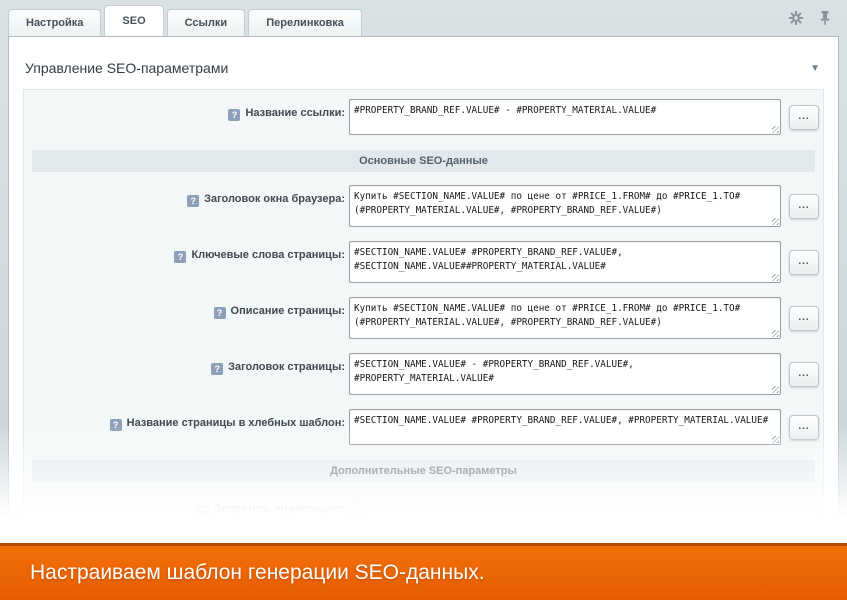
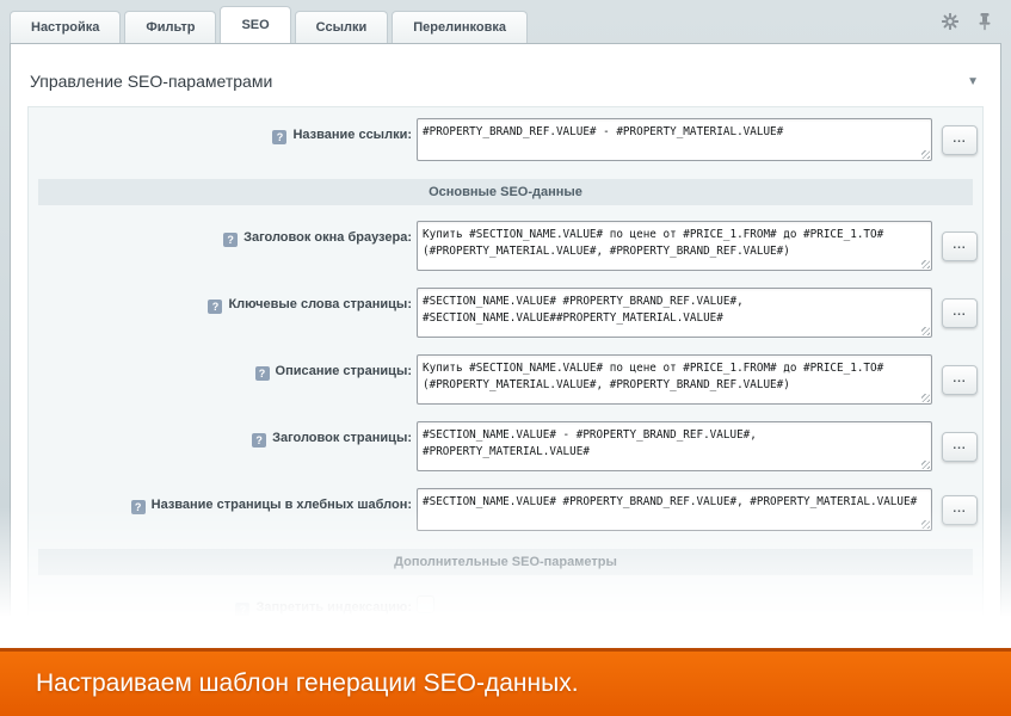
  Настройка
+ Фильтр
  SEO
  Ссылки
  Перелинковка
  Управление SEO-параметрами
  ▼
  ? Название ссылки:
  #PROPERTY_BRAND_REF.VALUE# - #PROPERTY_MATERIAL.VALUE#
  ...
  Основные SEO-данные
  ? Заголовок окна браузера:
  ...
  ? Ключевые слова страницы:
  #SECTION_NAME.VALUE# #PROPERTY_BRAND_REF.VALUE#,
  #SECTION_NAME.VALUE##PROPERTY_MATERIAL.VALUE#
  ...
  ? Описание страницы:
  ...
  ? Заголовок страницы:
  #SECTION_NAME.VALUE# - #PROPERTY_BRAND_REF.VALUE#,
  #PROPERTY_MATERIAL.VALUE#
  ...
  Название страницы в хлебных шаблон:
  #SECTION_NAME.VALUE# #PROPERTY_BRAND_REF.VALUE#, #PROPERTY_MATERIAL.VALUE#
  Настраиваем шаблон генерации SEO-данных.
